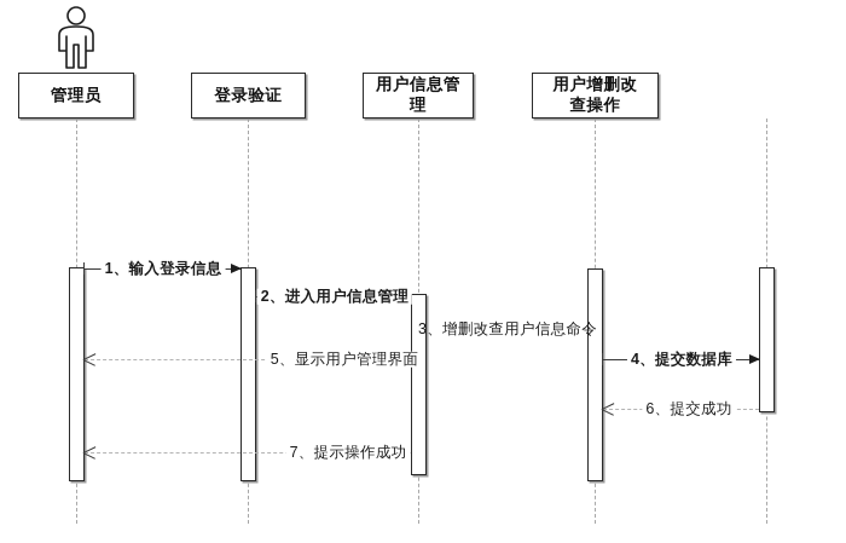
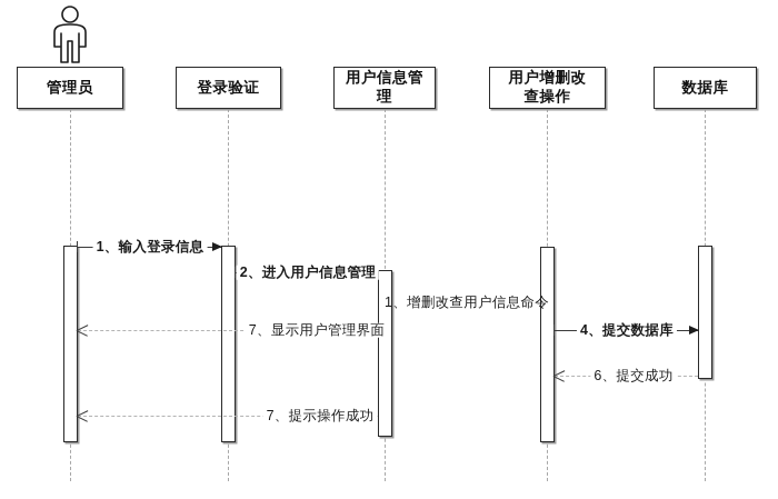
  管理员
  登录验证
  用户信息管
  理
  用户增删改
  查操作
+ 数据库
  1、输入登录信息
  2、进入用户信息管理
- 3、增删改查用户信息命令
+ 1、增删改查用户信息命令
  4、提交数据库
- 5、显示用户管理界面
+ 7、显示用户管理界面
  6、提交成功
  7、提示操作成功
